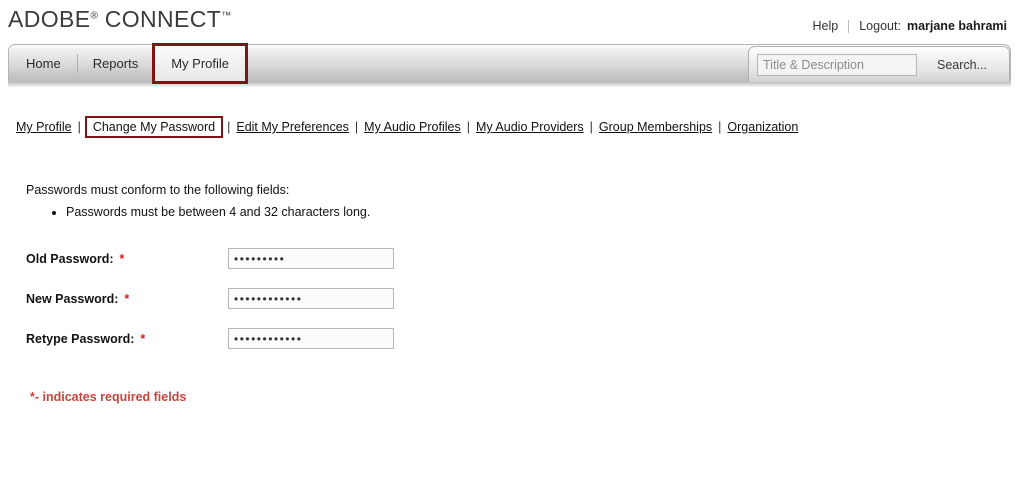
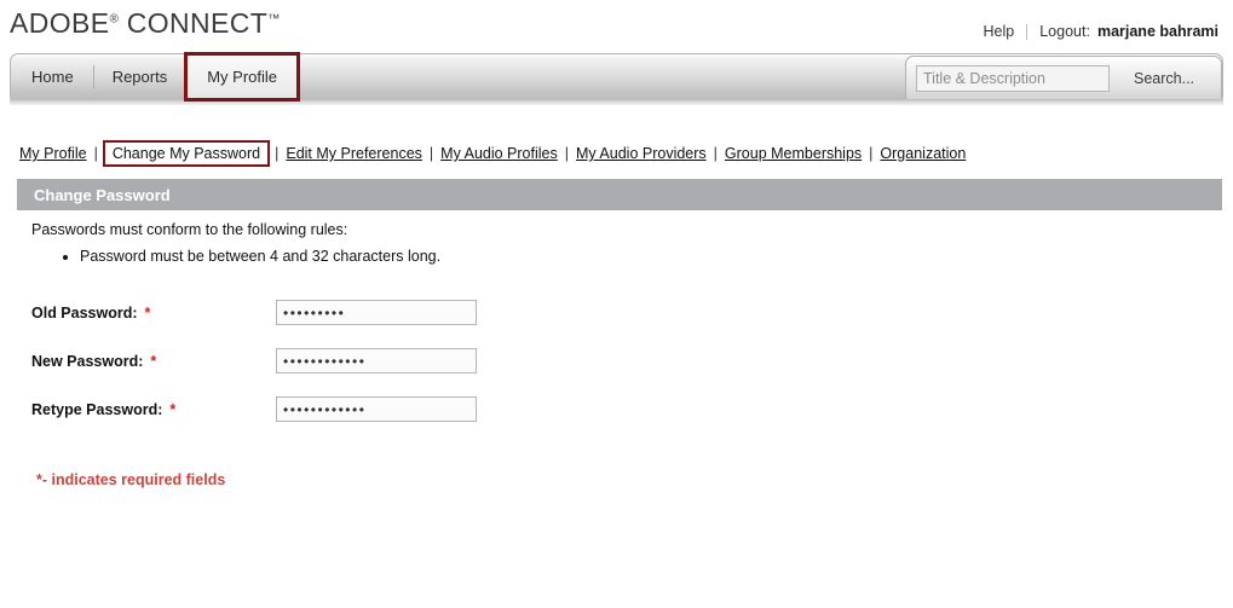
  ADOBE® CONNECT™
  Help
  Logout:
  marjane bahrami
  Home
  Reports
  My Profile
  Title & Description
  Search...
  My Profile
  |
  Change My Password
  |
  Edit My Preferences
  |
  My Audio Profiles
  |
  My Audio Providers
  |
  Group Memberships
  |
  Organization
+ Change Password
- Passwords must conform to the following fields:
+ Passwords must conform to the following rules:
- Passwords must be between 4 and 32 characters long.
+ Password must be between 4 and 32 characters long.
  Old Password: *
  •••••••••
  New Password: *
  ••••••••••••
  Retype Password: *
  ••••••••••••
  *- indicates required fields
